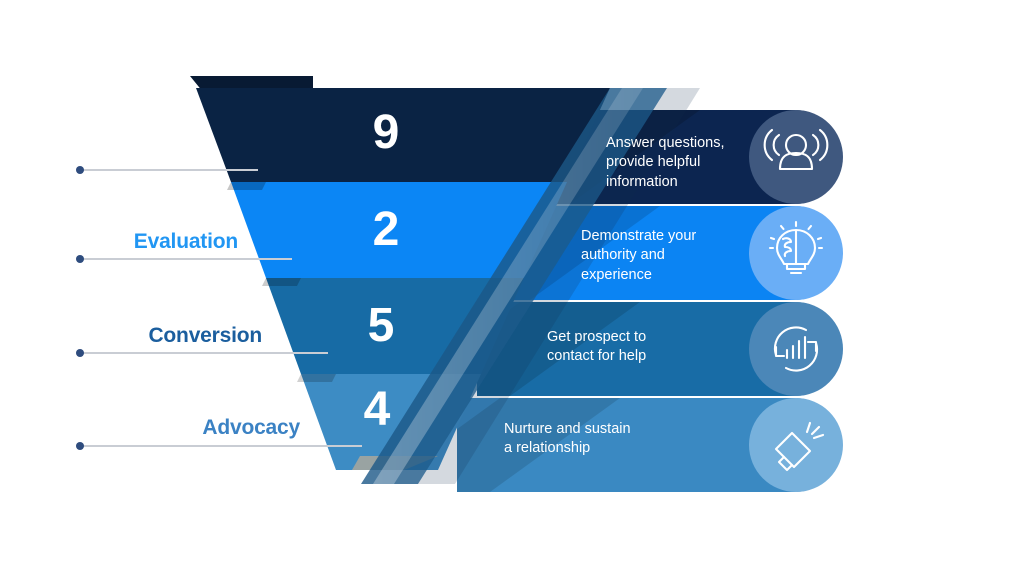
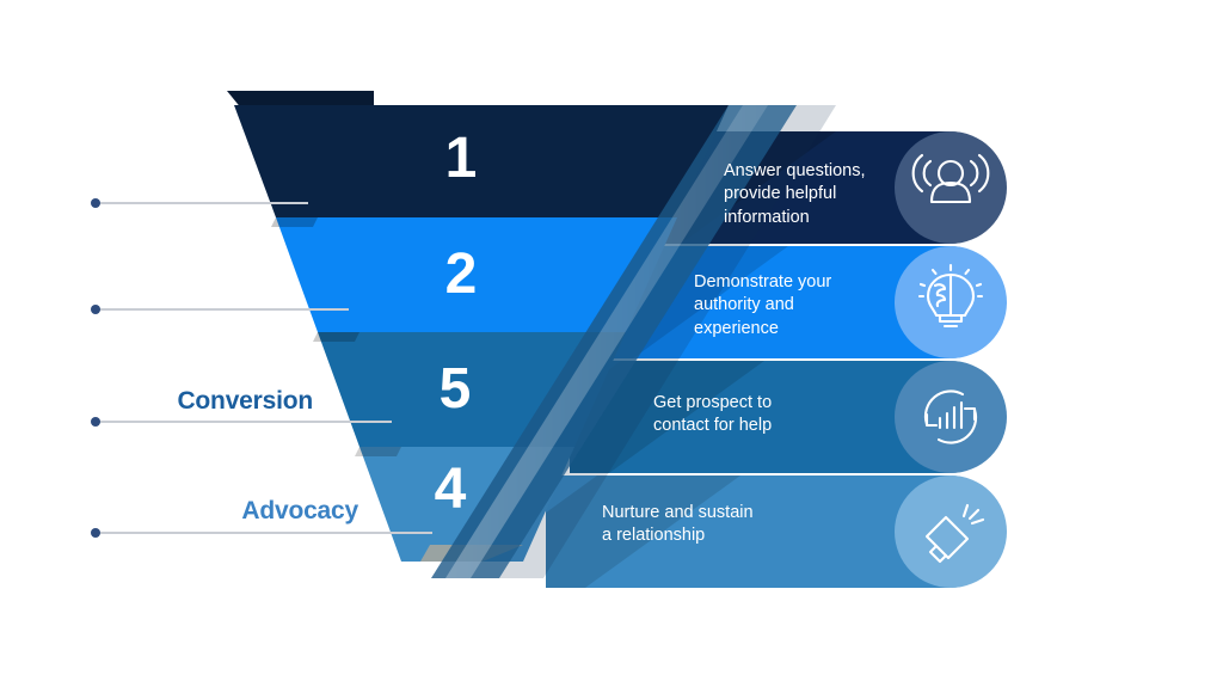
- Evaluation
  Conversion
  Advocacy
- 9
+ 1
  2
  5
  4
  Answer questions,
  provide helpful
  information
  Demonstrate your
  authority and
  experience
  Get prospect to
  contact for help
  Nurture and sustain
  a relationship
